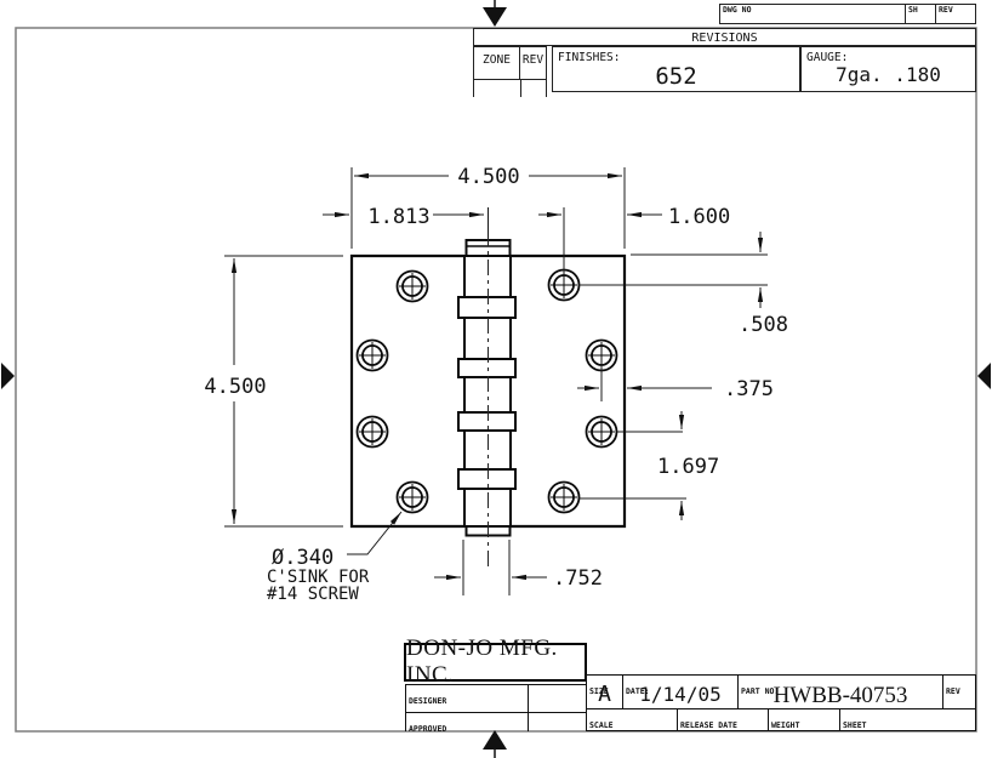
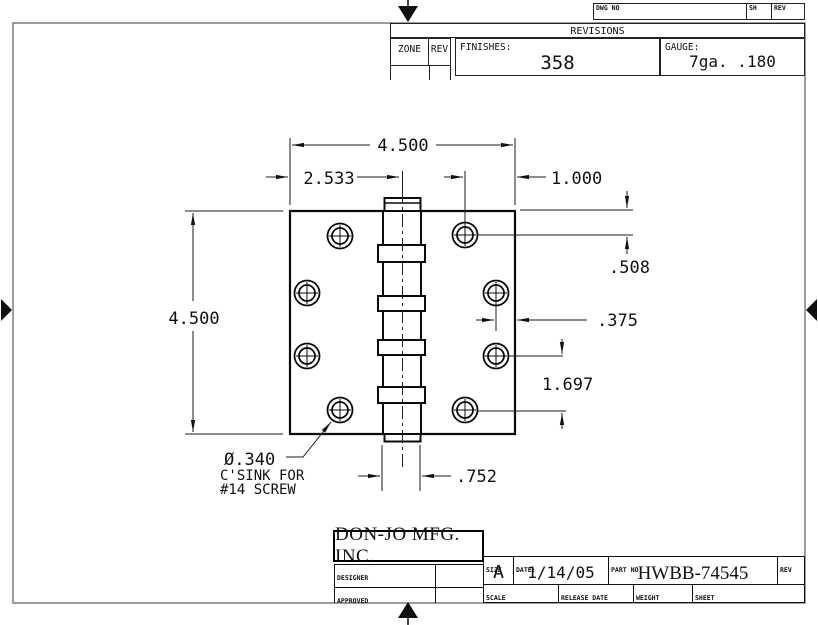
  4.500
- 1.813
+ 2.533
- 1.600
+ 1.000
  .508
  .375
  1.697
  .752
  4.500
  Ø.340
  C'SINK FOR
  #14 SCREW
  DWG NO
  SH
  REV
  REVISIONS
  ZONE
  REV
  FINISHES:
- 652
+ 358
  GAUGE:
  7ga. .180
  DON-JO MFG. INC.
  DESIGNER
  APPROVED
  SIZE
  A
  DATE:
  1/14/05
  PART NO.
- HWBB-40753
+ HWBB-74545
  REV
  SCALE
  RELEASE DATE
  WEIGHT
  SHEET
